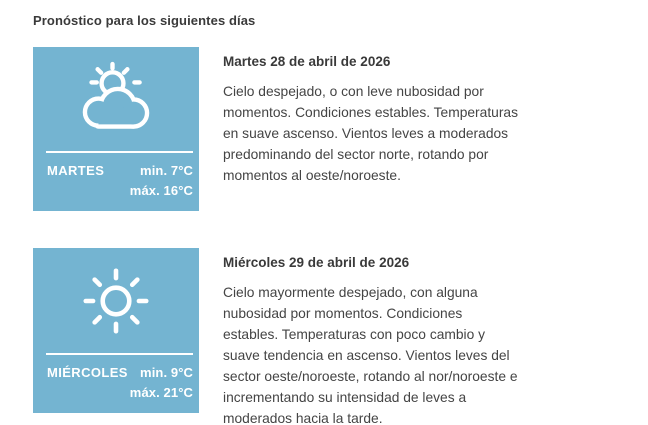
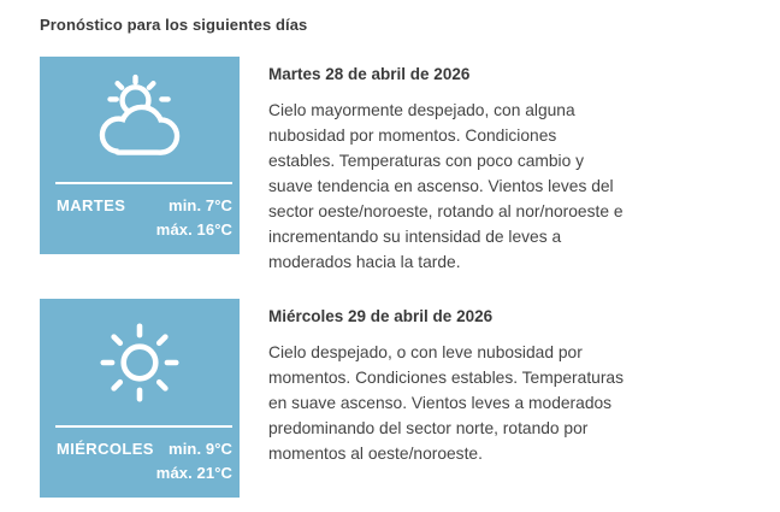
  Pronóstico para los siguientes días
  MARTES
  min. 7°C
  máx. 16°C
  Martes 28 de abril de 2026
- Cielo despejado, o con leve nubosidad por momentos. Condiciones estables. Temperaturas en suave ascenso. Vientos leves a moderados predominando del sector norte, rotando por momentos al oeste/noroeste.
+ Cielo mayormente despejado, con alguna nubosidad por momentos. Condiciones estables. Temperaturas con poco cambio y suave tendencia en ascenso. Vientos leves del sector oeste/noroeste, rotando al nor/noroeste e incrementando su intensidad de leves a moderados hacia la tarde.
  MIÉRCOLES
  min. 9°C
  máx. 21°C
  Miércoles 29 de abril de 2026
- Cielo mayormente despejado, con alguna nubosidad por momentos. Condiciones estables. Temperaturas con poco cambio y suave tendencia en ascenso. Vientos leves del sector oeste/noroeste, rotando al nor/noroeste e incrementando su intensidad de leves a moderados hacia la tarde.
+ Cielo despejado, o con leve nubosidad por momentos. Condiciones estables. Temperaturas en suave ascenso. Vientos leves a moderados predominando del sector norte, rotando por momentos al oeste/noroeste.
